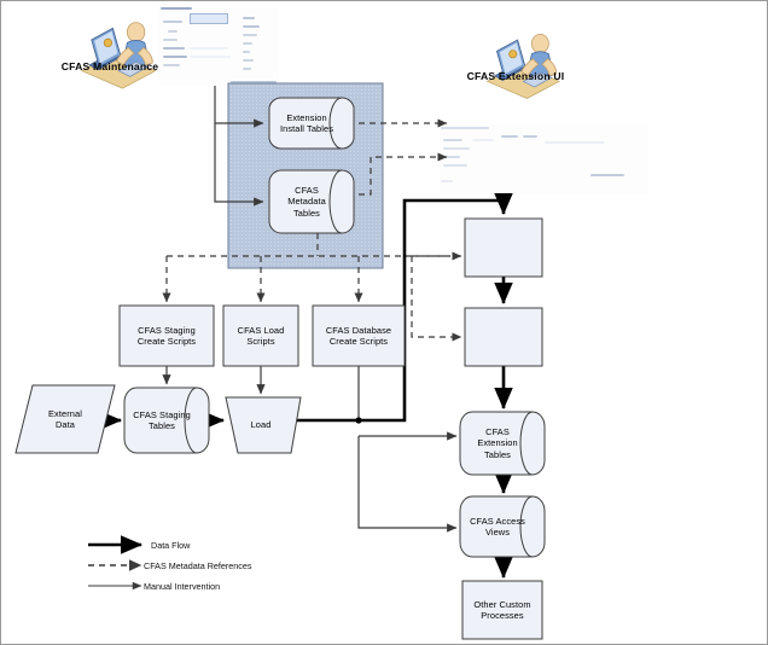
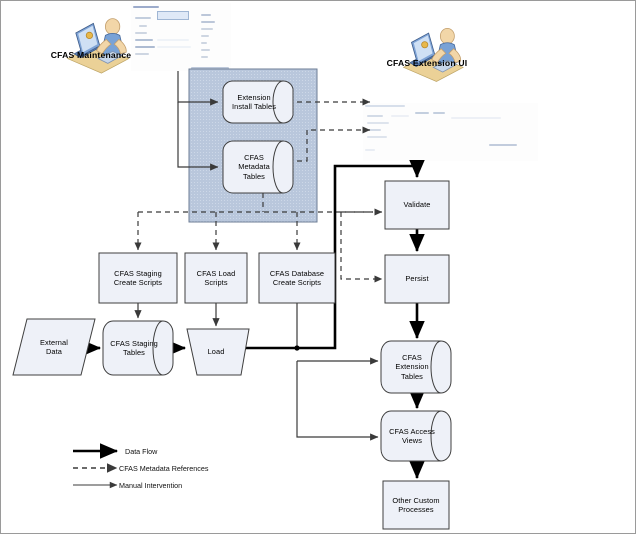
  CFAS Maintenance
  CFAS Extension UI
  Extension
  Install Tables
  CFAS
  Metadata
  Tables
  CFAS Staging
  Create Scripts
  CFAS Load
  Scripts
  CFAS Database
  Create Scripts
  External
  Data
  CFAS Staging
  Tables
  Load
+ Validate
+ Persist
  CFAS
  Extension
  Tables
  CFAS Access
  Views
  Other Custom
  Processes
  Data Flow
  CFAS Metadata References
  Manual Intervention
